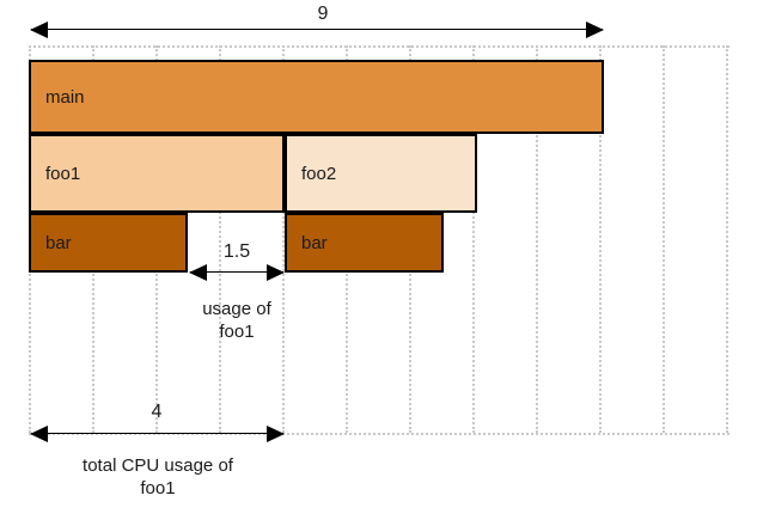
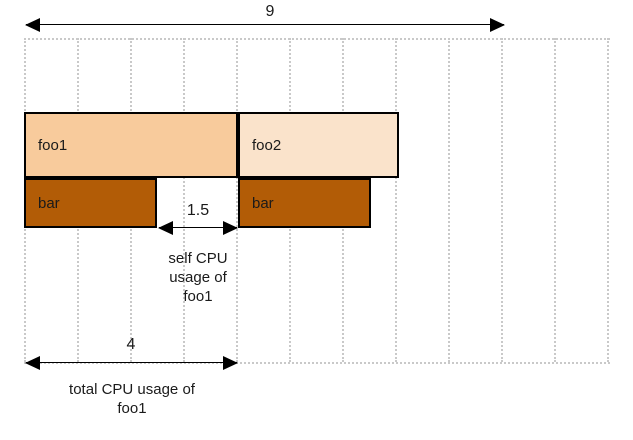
- main
  foo1
  foo2
  bar
  bar
  9
  1.5
+ self CPU
  usage of
  foo1
  4
  total CPU usage of
  foo1
